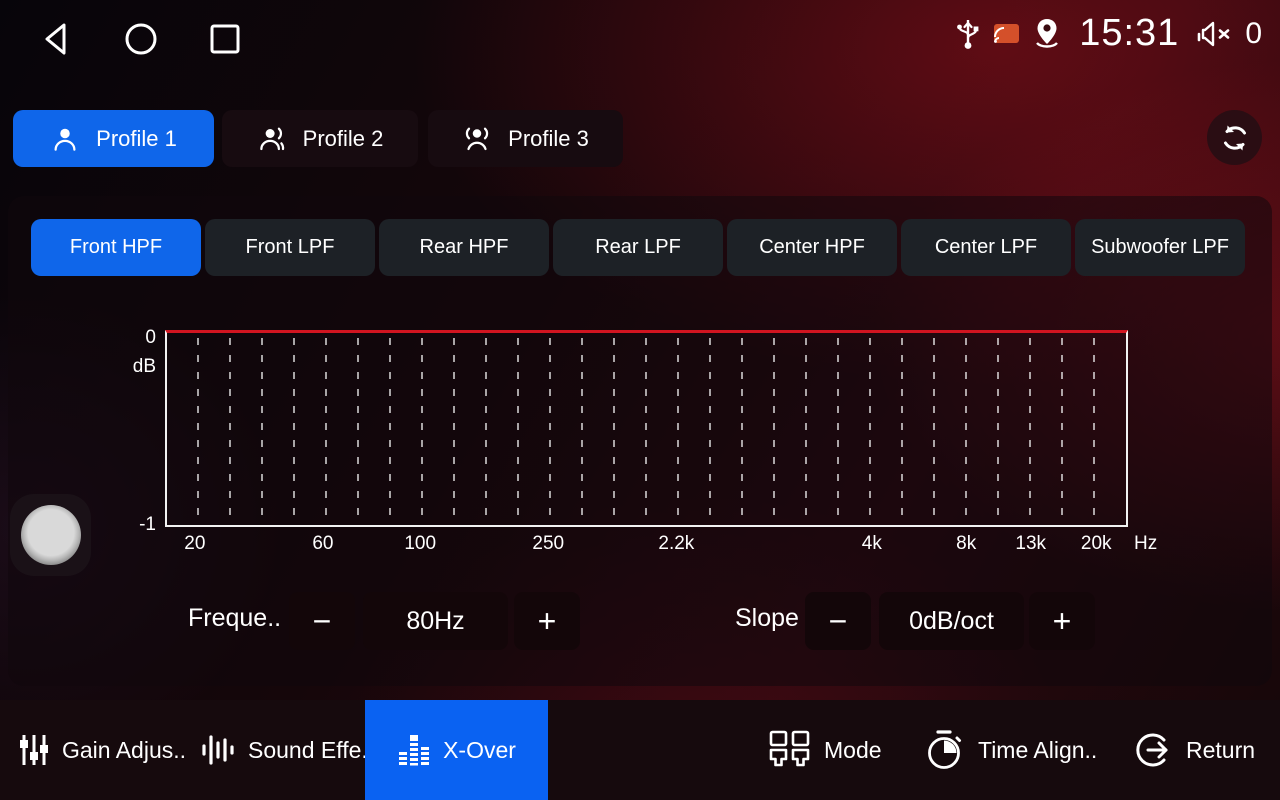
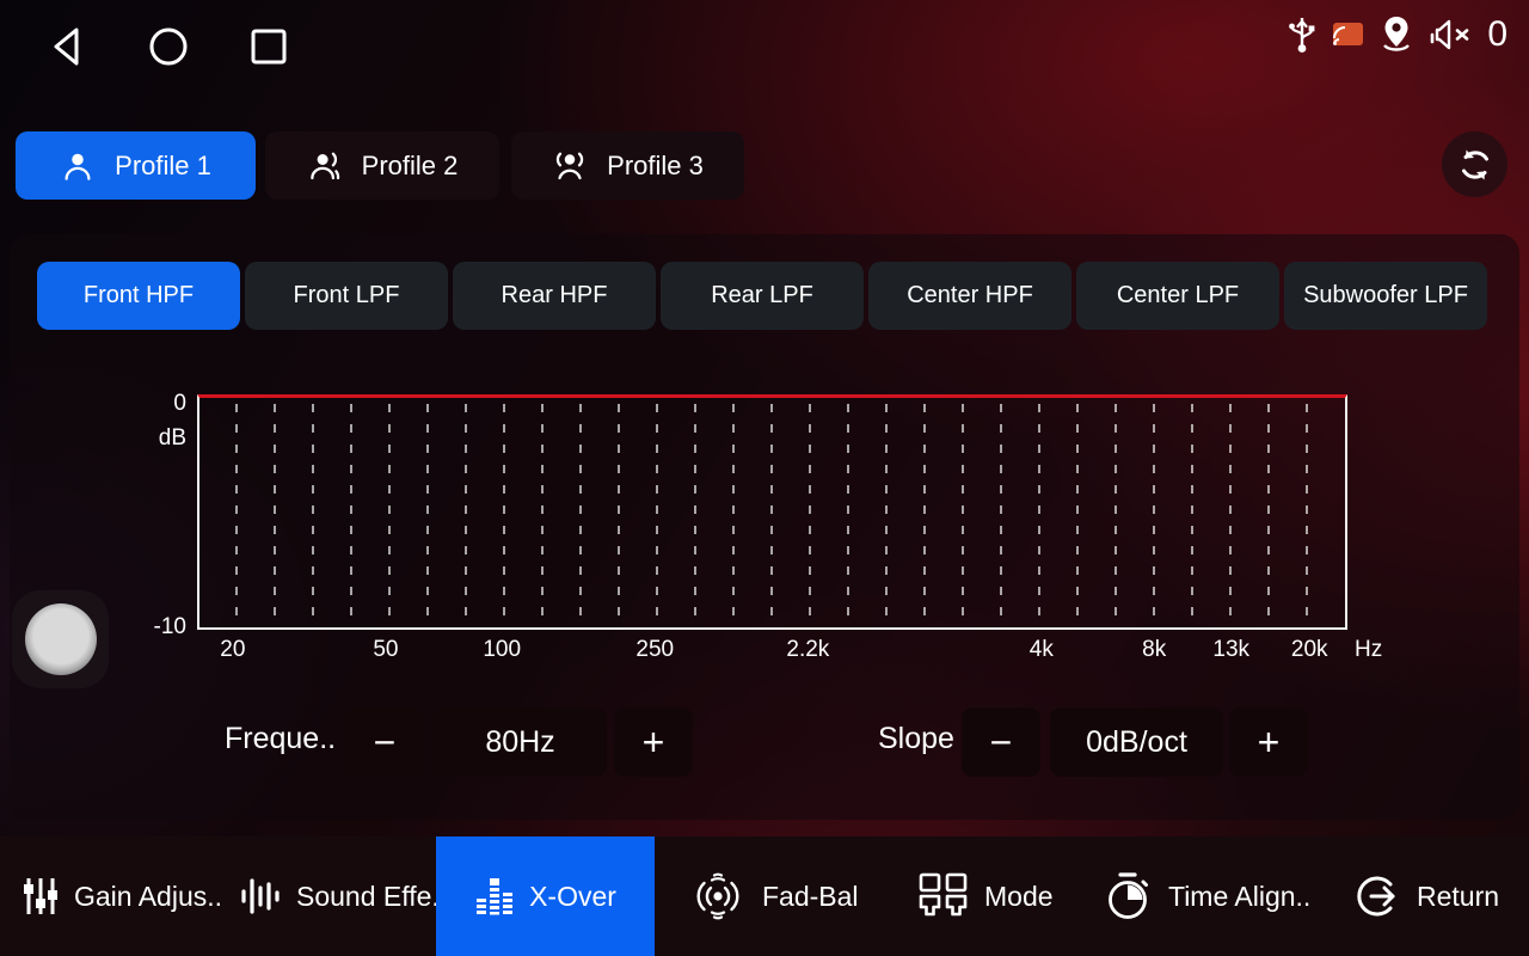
- 15:31
  0
  Profile 1
  Profile 2
  Profile 3
  Front HPF
  Front LPF
  Rear HPF
  Rear LPF
  Center HPF
  Center LPF
  Subwoofer LPF
  0
  dB
- -1
+ -10
  20
- 60
+ 50
  100
  250
  2.2k
  4k
  8k
  13k
  20k
  Hz
  Freque..
  −
  80Hz
  +
  Slope
  −
  0dB/oct
  +
  Gain Adjus..
  Sound Effe
  X-Over
+ Fad-Bal
  Mode
  Time Align..
  Return
